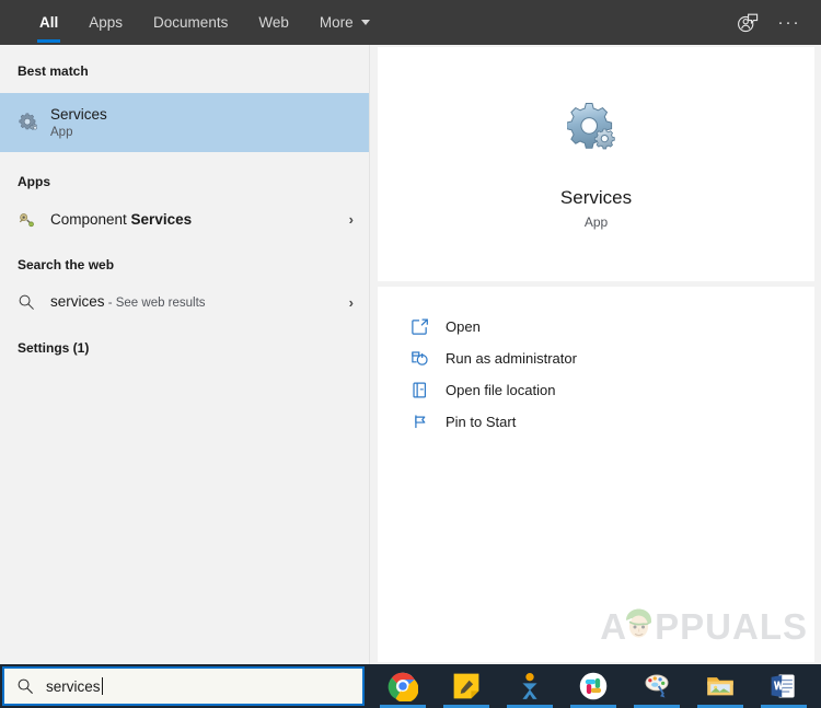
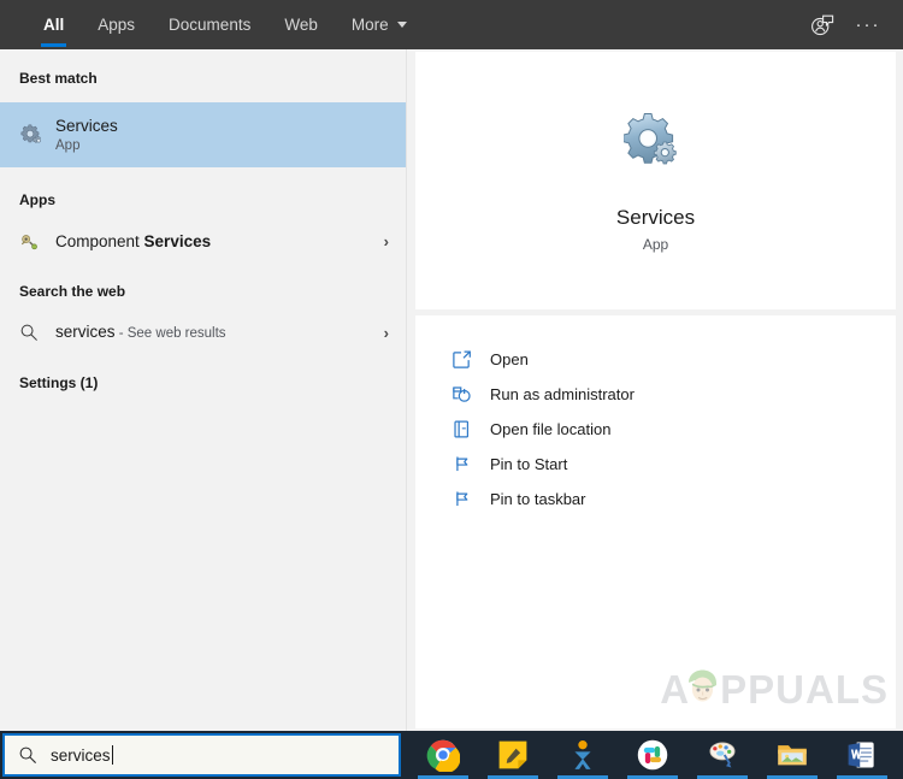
  All
  Apps
  Documents
  Web
  More
  ···
  Best match
  Services
  App
  Apps
  Component Services
  ›
  Search the web
  services - See web results
  ›
  Settings (1)
  Services
  App
  Open
  Run as administrator
  Open file location
  Pin to Start
+ Pin to taskbar
  A
  PPUALS
  services
